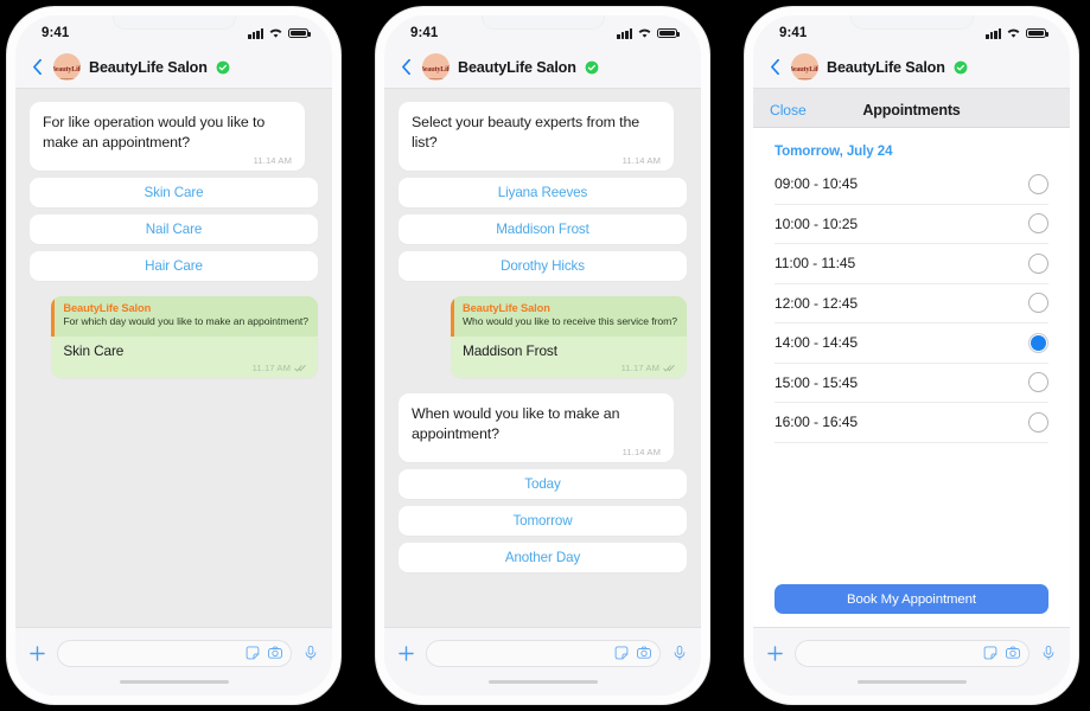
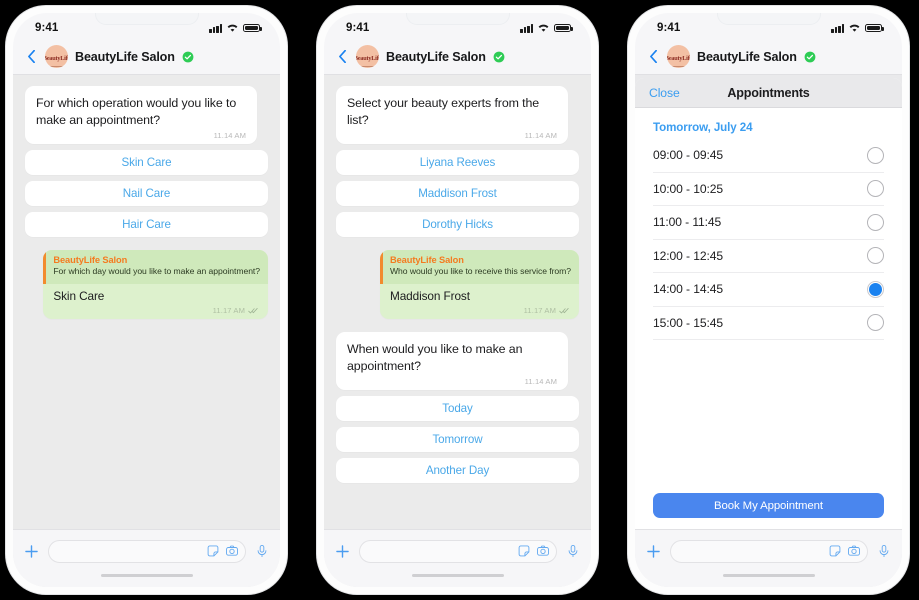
  9:41
  BeautyLife Salon
- For like operation would you like to make an appointment?
+ For which operation would you like to make an appointment?
  11.14 AM
  Skin Care
  Nail Care
  Hair Care
  BeautyLife Salon
  For which day would you like to make an appointment?
  Skin Care
  11.17 AM
  9:41
  BeautyLife Salon
  Select your beauty experts from the list?
  11.14 AM
  Liyana Reeves
  Maddison Frost
  Dorothy Hicks
  BeautyLife Salon
  Who would you like to receive this service from?
  Maddison Frost
  11.17 AM
  When would you like to make an appointment?
  11.14 AM
  Today
  Tomorrow
  Another Day
  9:41
  BeautyLife Salon
  Close
  Appointments
  Tomorrow, July 24
- 09:00 - 10:45
+ 09:00 - 09:45
  10:00 - 10:25
  11:00 - 11:45
  12:00 - 12:45
  14:00 - 14:45
  15:00 - 15:45
- 16:00 - 16:45
  Book My Appointment
